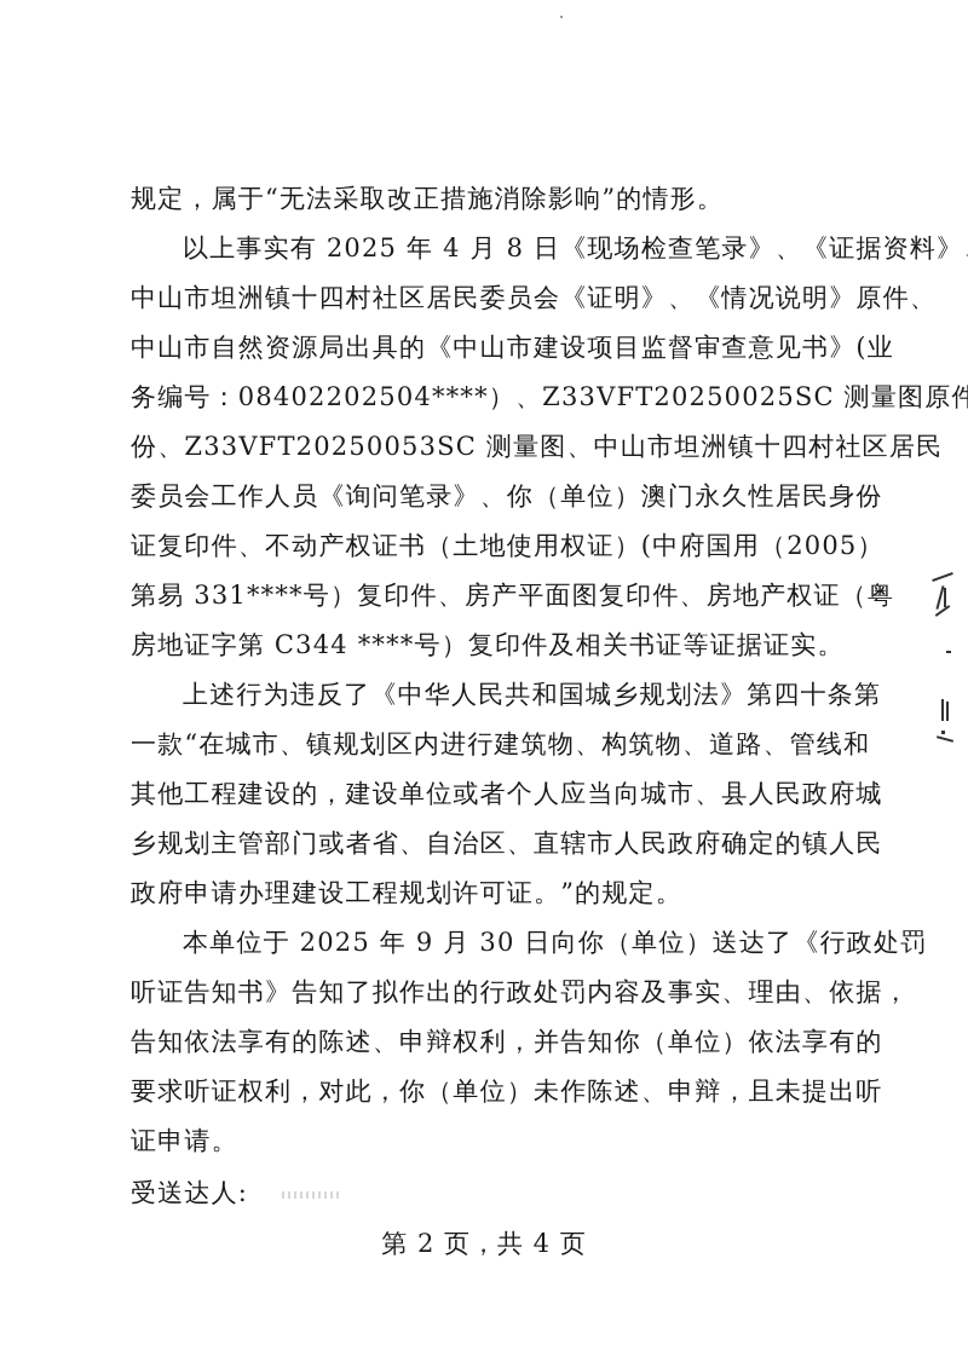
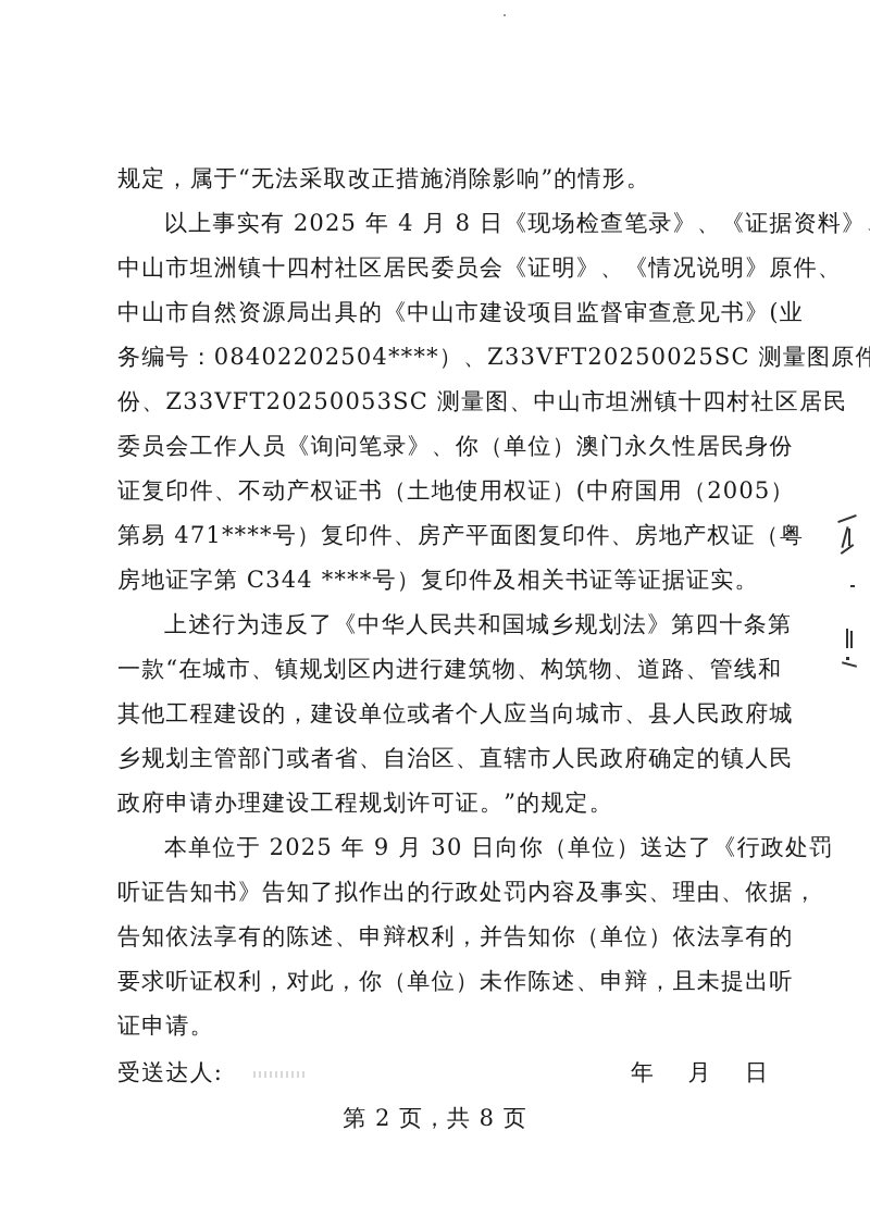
  规定，属于“无法采取改正措施消除影响”的情形。
  以上事实有 2025 年 4 月 8 日《现场检查笔录》、《证据资料》
  中山市坦洲镇十四村社区居民委员会《证明》、《情况说明》原件、
  中山市自然资源局出具的《中山市建设项目监督审查意见书》(业
  务编号：08402202504****）、Z33VFT20250025SC 测量图原件
  份、Z33VFT20250053SC 测量图、中山市坦洲镇十四村社区居民
  委员会工作人员《询问笔录》、你（单位）澳门永久性居民身份
  证复印件、不动产权证书（土地使用权证）(中府国用（2005）
- 第易 331****号）复印件、房产平面图复印件、房地产权证（粤
+ 第易 471****号）复印件、房产平面图复印件、房地产权证（粤
  房地证字第 C344 ****号）复印件及相关书证等证据证实。
  上述行为违反了《中华人民共和国城乡规划法》第四十条第
  一款“在城市、镇规划区内进行建筑物、构筑物、道路、管线和
  其他工程建设的，建设单位或者个人应当向城市、县人民政府城
  乡规划主管部门或者省、自治区、直辖市人民政府确定的镇人民
  政府申请办理建设工程规划许可证。”的规定。
  本单位于 2025 年 9 月 30 日向你（单位）送达了《行政处罚
  听证告知书》告知了拟作出的行政处罚内容及事实、理由、依据，
  告知依法享有的陈述、申辩权利，并告知你（单位）依法享有的
  要求听证权利，对此，你（单位）未作陈述、申辩，且未提出听
  证申请。
  受送达人:
+ 年
+ 月
+ 日
- 第 2 页，共 4 页
+ 第 2 页，共 8 页
